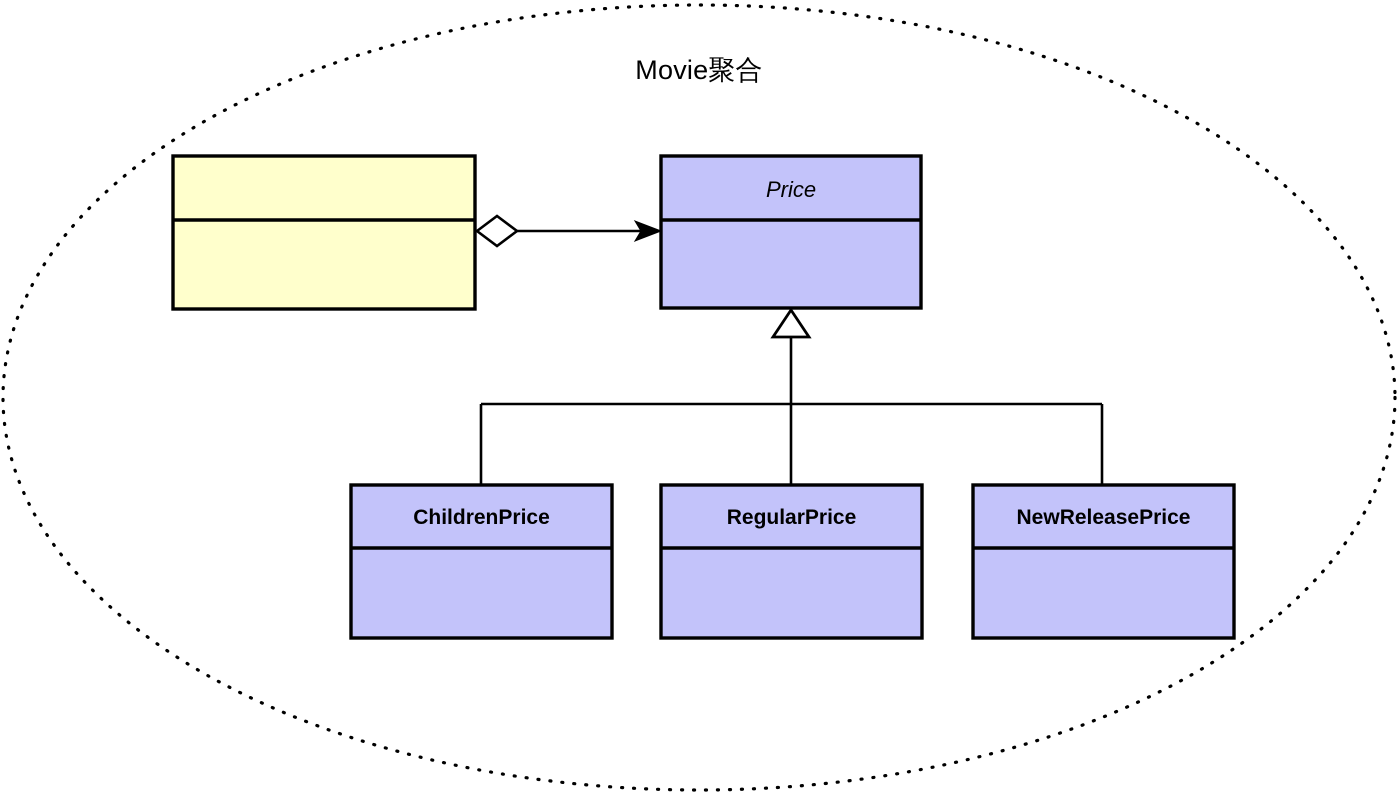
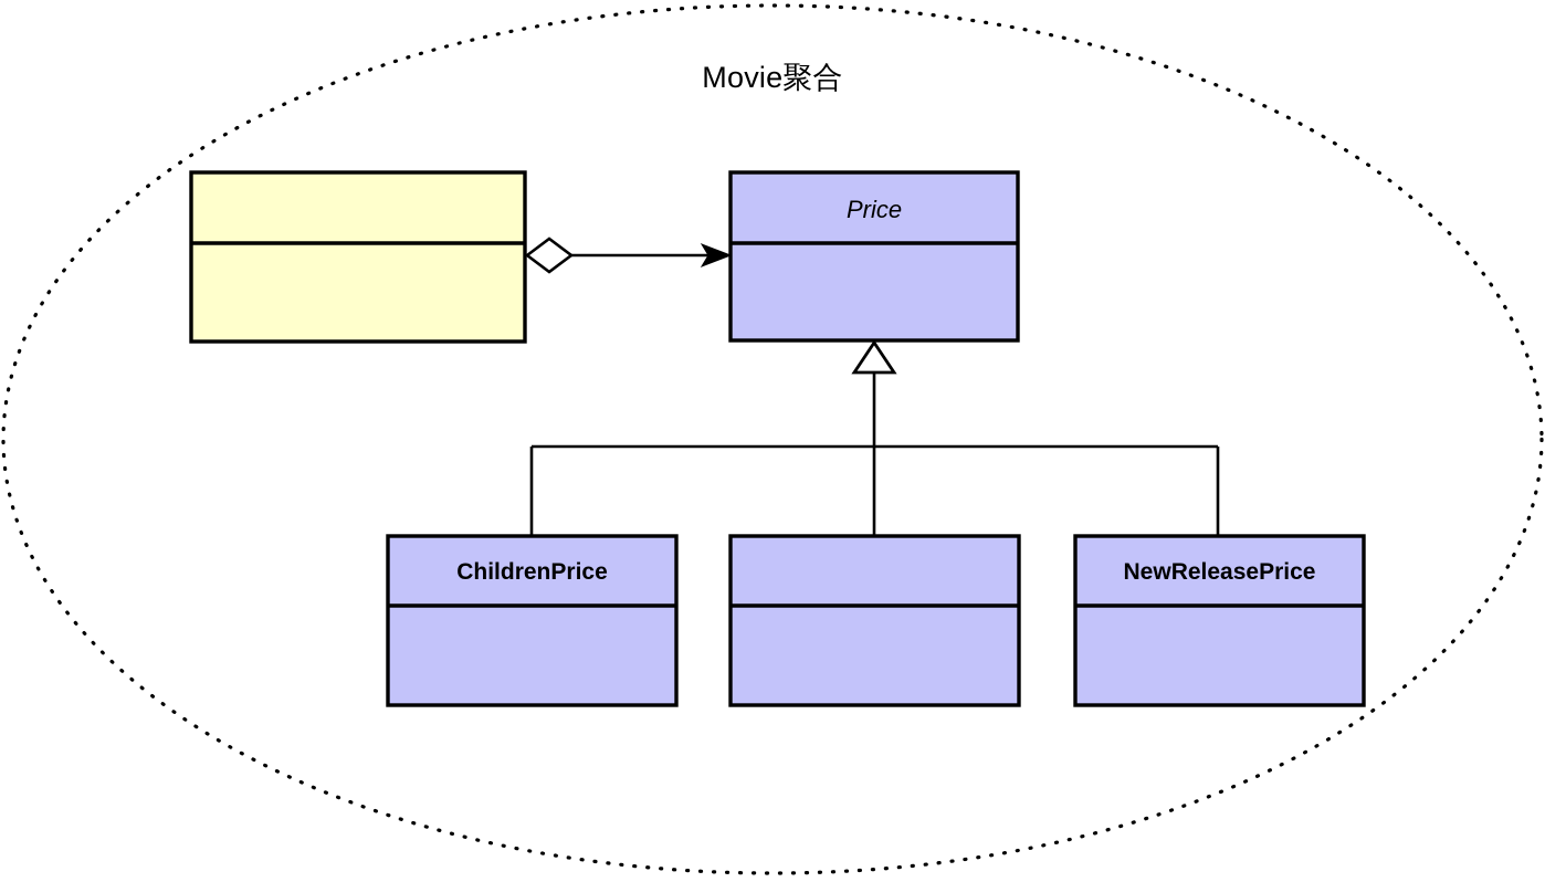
  Movie聚合
  Price
  ChildrenPrice
- RegularPrice
  NewReleasePrice
